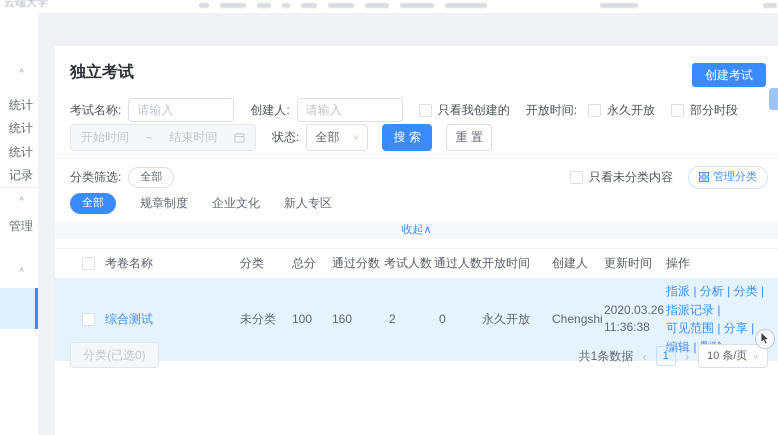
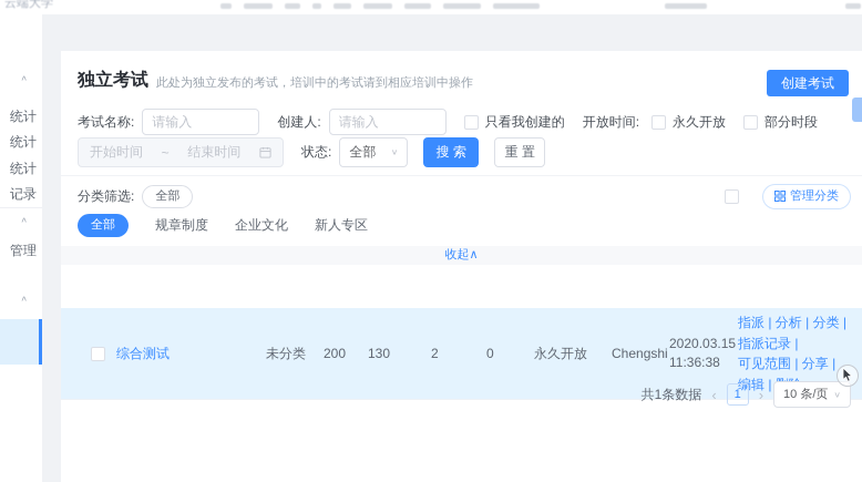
  云端大学
  统计
  统计
  统计
  记录
  管理
  独立考试
+ 此处为独立发布的考试，培训中的考试请到相应培训中操作
  创建考试
  考试名称:
  请输入
  创建人:
  请输入
  只看我创建的
  开放时间:
  永久开放
  部分时段
  开始时间
  ~
  结束时间
  状态:
  全部
  ∨
  搜 索
  重 置
  分类筛选:
  全部
- 只看未分类内容
  管理分类
  全部
  规章制度
  企业文化
  新人专区
  收起∧
- 考卷名称
- 分类
- 总分
- 通过分数
- 考试人数
- 通过人数
- 开放时间
- 创建人
- 更新时间
- 操作
  综合测试
  未分类
- 100
+ 200
- 160
+ 130
  2
  0
  永久开放
  Chengshi
- 2020.03.26
+ 2020.03.15
  11:36:38
  指派 分析 分类 指派记录 可见范围 分享 编辑
- 分类(已选0)
  共1条数据
  ‹
  1
  ›
  10 条/页
  ∨
